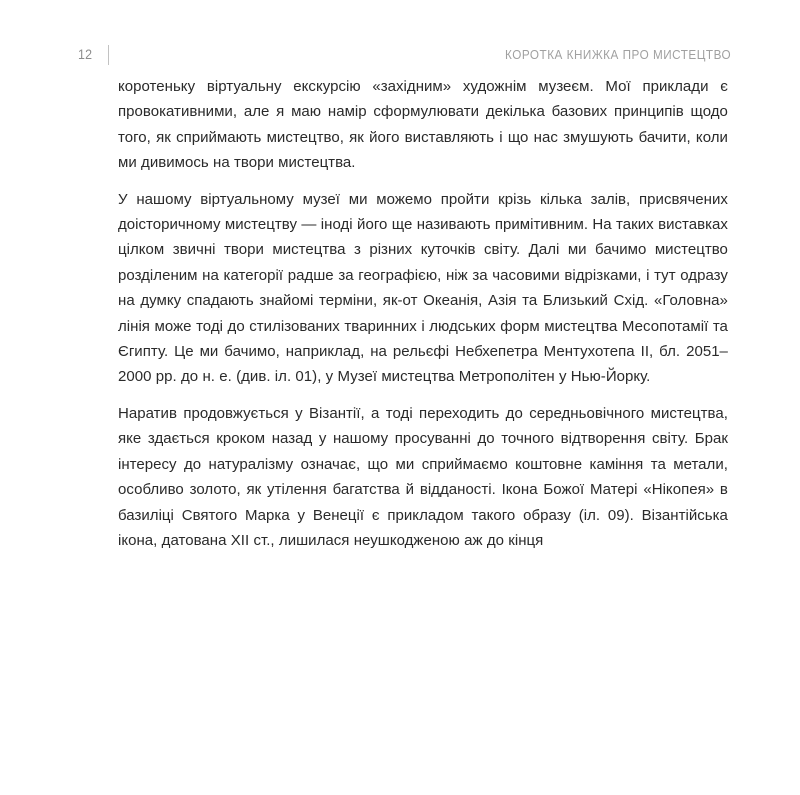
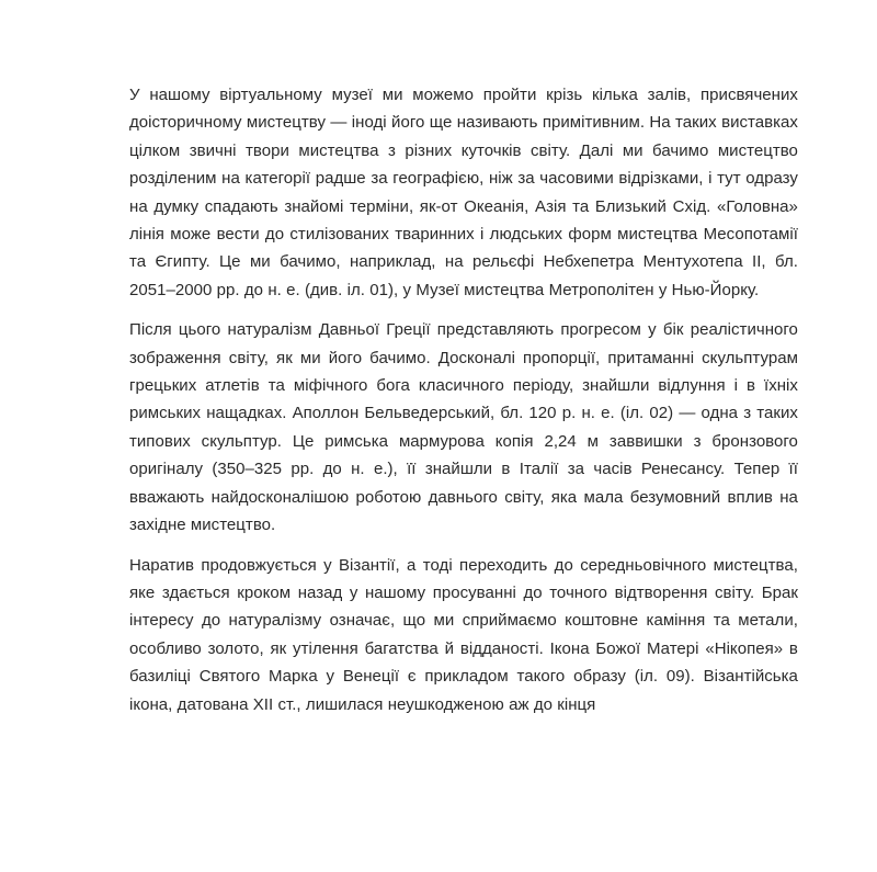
- 12
- КОРОТКА КНИЖКА ПРО МИСТЕЦТВО
- коротеньку віртуальну екскурсію «західним» художнім музеєм. Мої приклади є провокативними, але я маю намір сформулювати декілька базових принципів щодо того, як сприймають мистецтво, як його виставляють і що нас змушують бачити, коли ми дивимось на твори мистецтва.
- У нашому віртуальному музеї ми можемо пройти крізь кілька залів, присвячених доісторичному мистецтву — іноді його ще називають примітивним. На таких виставках цілком звичні твори мистецтва з різних куточків світу. Далі ми бачимо мистецтво розділеним на категорії радше за географією, ніж за часовими відрізками, і тут одразу на думку спадають знайомі терміни, як-от Океанія, Азія та Близький Схід. «Головна» лінія може тоді до стилізованих тваринних і людських форм мистецтва Месопотамії та Єгипту. Це ми бачимо, наприклад, на рельєфі Небхепетра Ментухотепа II, бл. 2051–2000 рр. до н. е. (див. іл. 01), у Музеї мистецтва Метрополітен у Нью-Йорку.
+ У нашому віртуальному музеї ми можемо пройти крізь кілька залів, присвячених доісторичному мистецтву — іноді його ще називають примітивним. На таких виставках цілком звичні твори мистецтва з різних куточків світу. Далі ми бачимо мистецтво розділеним на категорії радше за географією, ніж за часовими відрізками, і тут одразу на думку спадають знайомі терміни, як-от Океанія, Азія та Близький Схід. «Головна» лінія може вести до стилізованих тваринних і людських форм мистецтва Месопотамії та Єгипту. Це ми бачимо, наприклад, на рельєфі Небхепетра Ментухотепа II, бл. 2051–2000 рр. до н. е. (див. іл. 01), у Музеї мистецтва Метрополітен у Нью-Йорку.
+ Після цього натуралізм Давньої Греції представляють прогресом у бік реалістичного зображення світу, як ми його бачимо. Досконалі пропорції, притаманні скульптурам грецьких атлетів та міфічного бога класичного періоду, знайшли відлуння і в їхніх римських нащадках. Аполлон Бельведерський, бл. 120 р. н. е. (іл. 02) — одна з таких типових скульптур. Це римська мармурова копія 2,24 м заввишки з бронзового оригіналу (350–325 рр. до н. е.), її знайшли в Італії за часів Ренесансу. Тепер її вважають найдосконалішою роботою давнього світу, яка мала безумовний вплив на західне мистецтво.
  Наратив продовжується у Візантії, а тоді переходить до середньовічного мистецтва, яке здається кроком назад у нашому просуванні до точного відтворення світу. Брак інтересу до натуралізму означає, що ми сприймаємо коштовне каміння та метали, особливо золото, як утілення багатства й відданості. Ікона Божої Матері «Нікопея» в базиліці Святого Марка у Венеції є прикладом такого образу (іл. 09). Візантійська ікона, датована XII ст., лишилася неушкодженою аж до кінця
